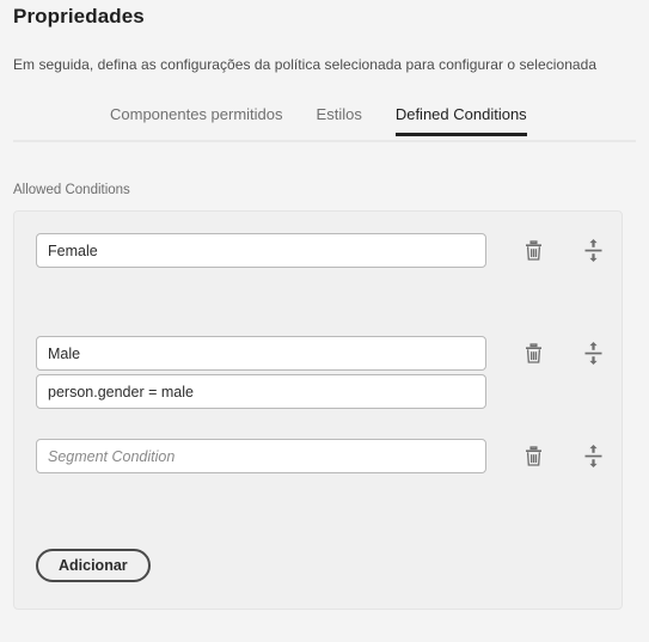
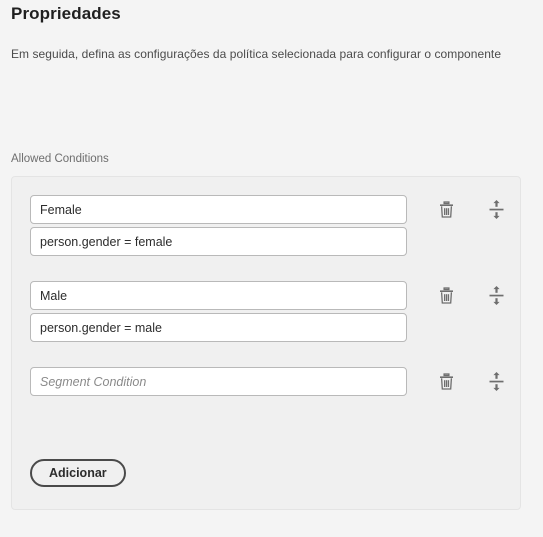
  Propriedades
- Em seguida, defina as configurações da política selecionada para configurar o selecionada
+ Em seguida, defina as configurações da política selecionada para configurar o componente
- Componentes permitidos
- Estilos
- Defined Conditions
  Allowed Conditions
  Female
+ person.gender = female
  Male
  person.gender = male
  Segment Condition
  Adicionar
